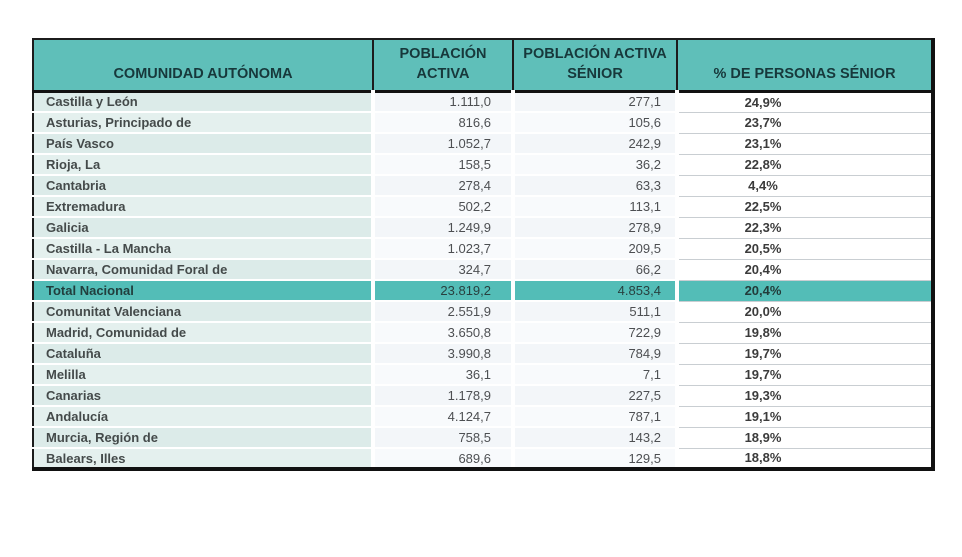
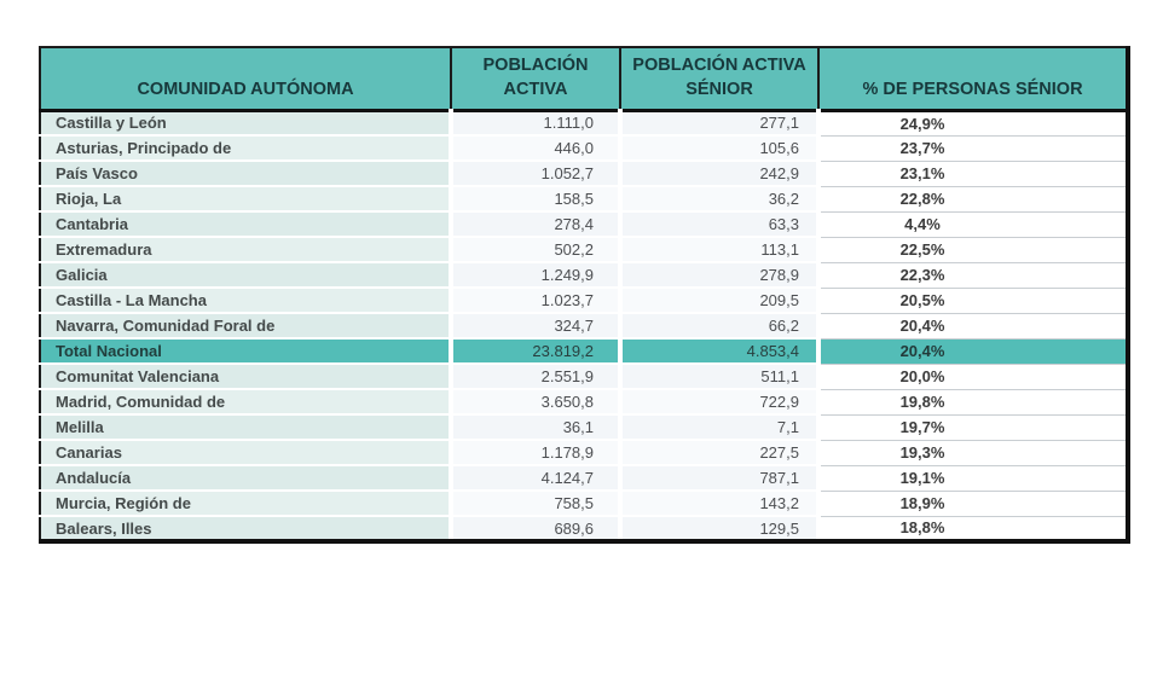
  COMUNIDAD AUTÓNOMA	POBLACIÓN ACTIVA	POBLACIÓN ACTIVA SÉNIOR	% DE PERSONAS SÉNIOR
  Castilla y León	1.111,0	277,1	24,9%
- Asturias, Principado de	816,6	105,6	23,7%
+ Asturias, Principado de	446,0	105,6	23,7%
  País Vasco	1.052,7	242,9	23,1%
  Rioja, La	158,5	36,2	22,8%
  Cantabria	278,4	63,3	4,4%
  Extremadura	502,2	113,1	22,5%
  Galicia	1.249,9	278,9	22,3%
  Castilla - La Mancha	1.023,7	209,5	20,5%
  Navarra, Comunidad Foral de	324,7	66,2	20,4%
  Total Nacional	23.819,2	4.853,4	20,4%
  Comunitat Valenciana	2.551,9	511,1	20,0%
  Madrid, Comunidad de	3.650,8	722,9	19,8%
- Cataluña	3.990,8	784,9	19,7%
  Melilla	36,1	7,1	19,7%
  Canarias	1.178,9	227,5	19,3%
  Andalucía	4.124,7	787,1	19,1%
  Murcia, Región de	758,5	143,2	18,9%
  Balears, Illes	689,6	129,5	18,8%
